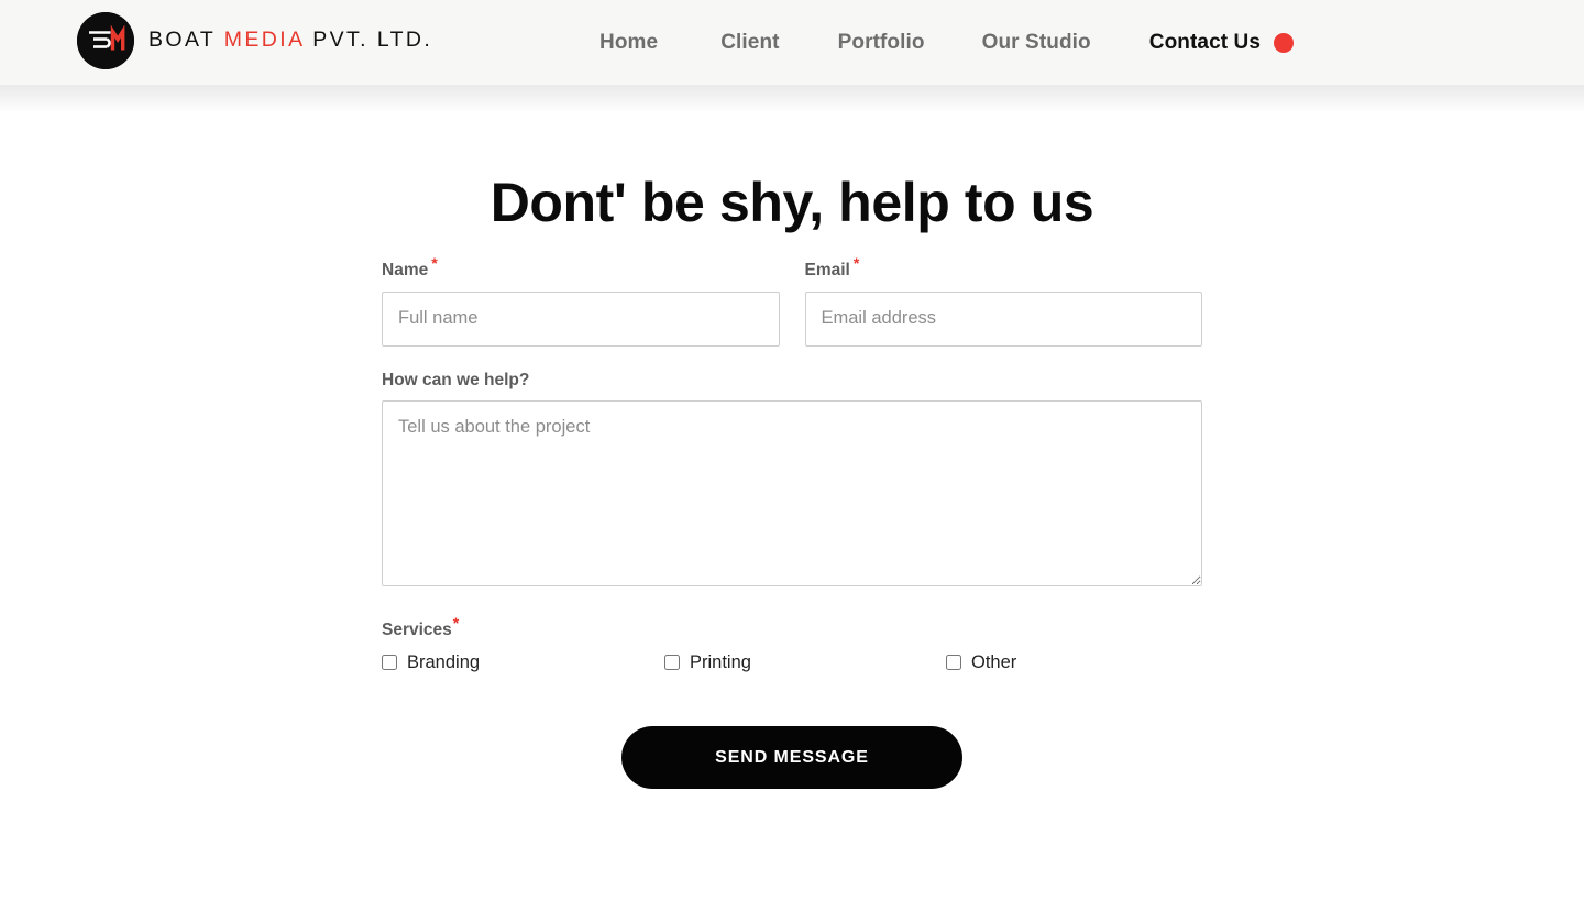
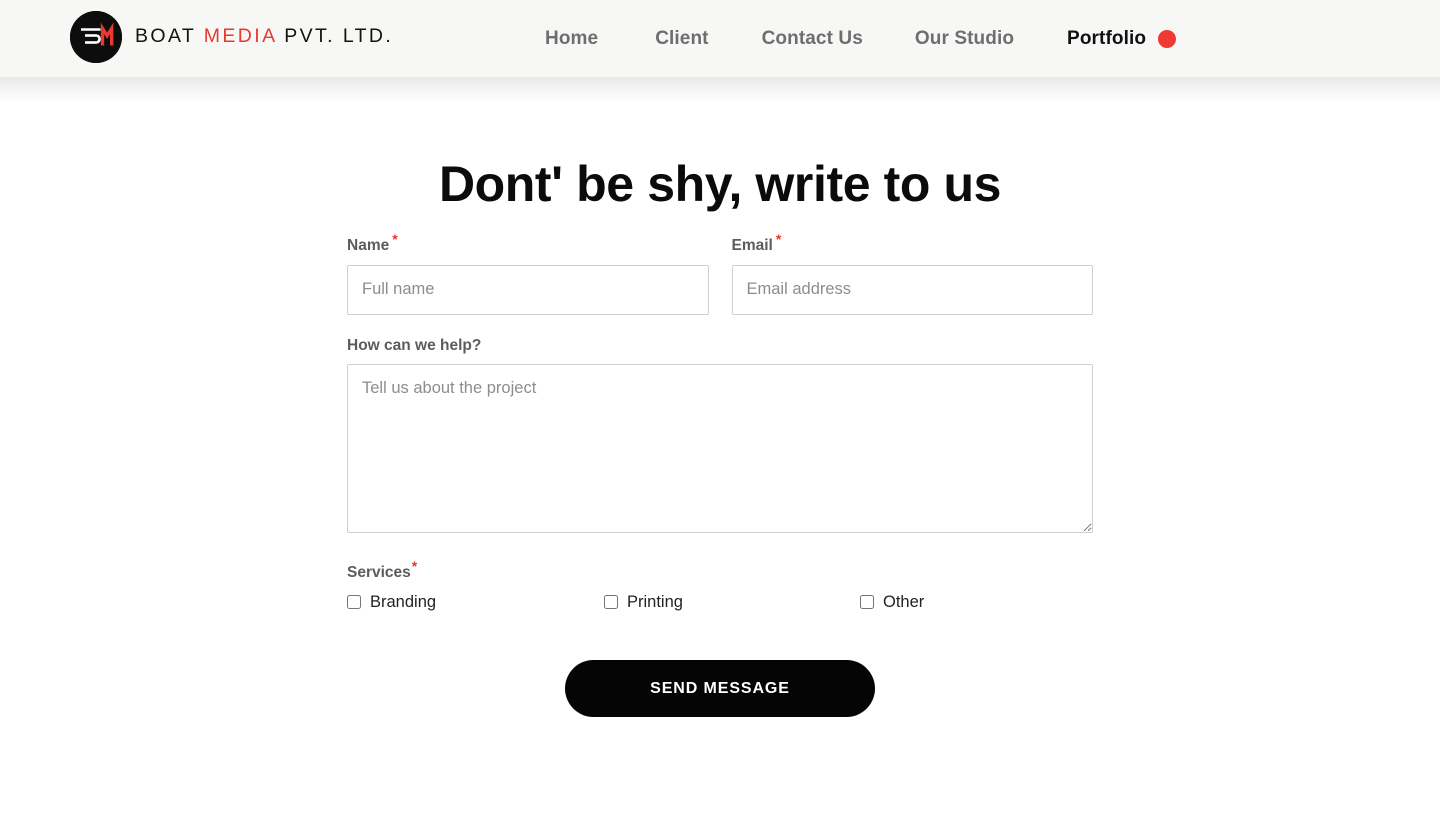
  BOAT MEDIA PVT. LTD.
  Home
  Client
- Portfolio
+ Contact Us
  Our Studio
- Contact Us
+ Portfolio
- Dont' be shy, help to us
+ Dont' be shy, write to us
  Name *
  Full name
  Email *
  Email address
  How can we help?
  Tell us about the project
  Services*
  Branding
  Printing
  Other
  SEND MESSAGE
